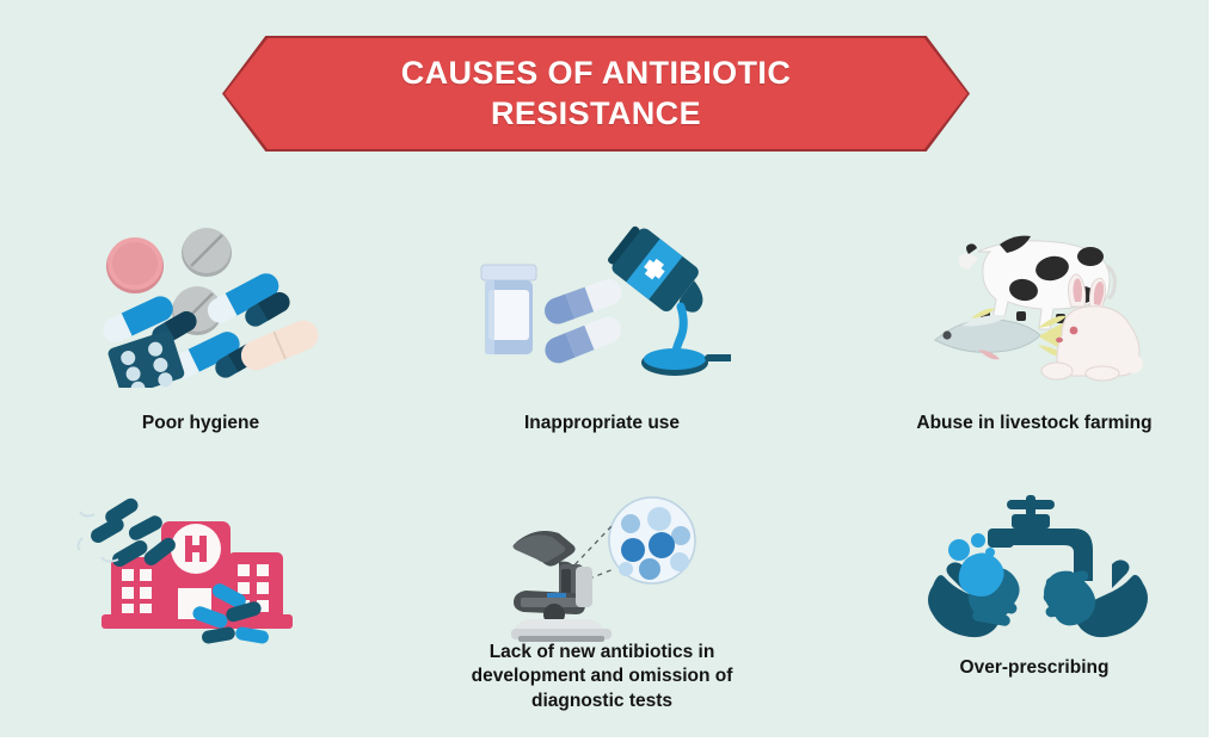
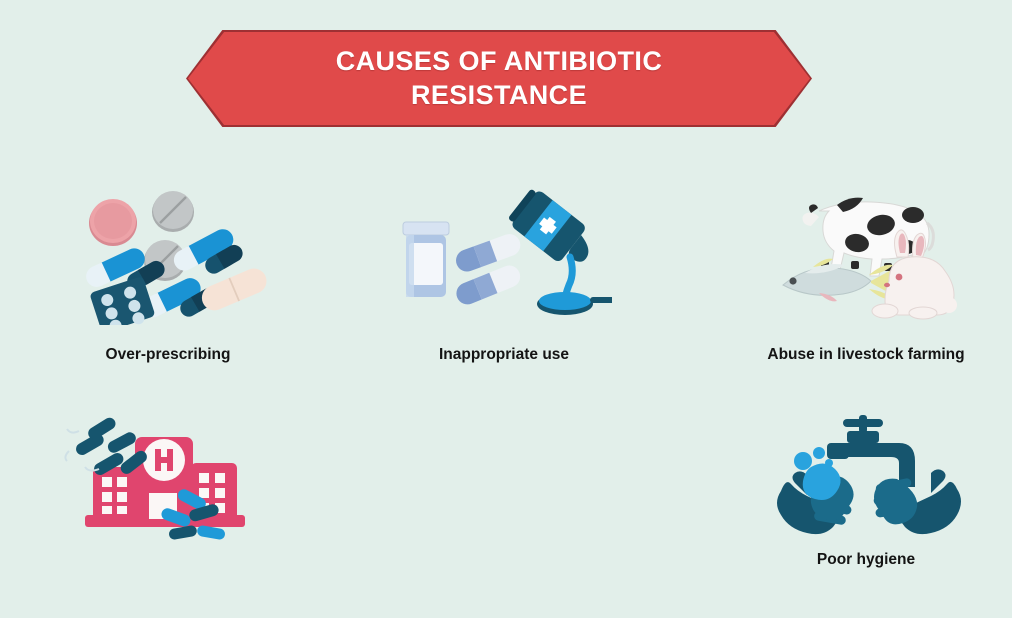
  CAUSES OF ANTIBIOTIC
  RESISTANCE
- Poor hygiene
+ Over-prescribing
  Inappropriate use
  Abuse in livestock farming
- Lack of new antibiotics in
- development and omission of
- diagnostic tests
- Over-prescribing
+ Poor hygiene
